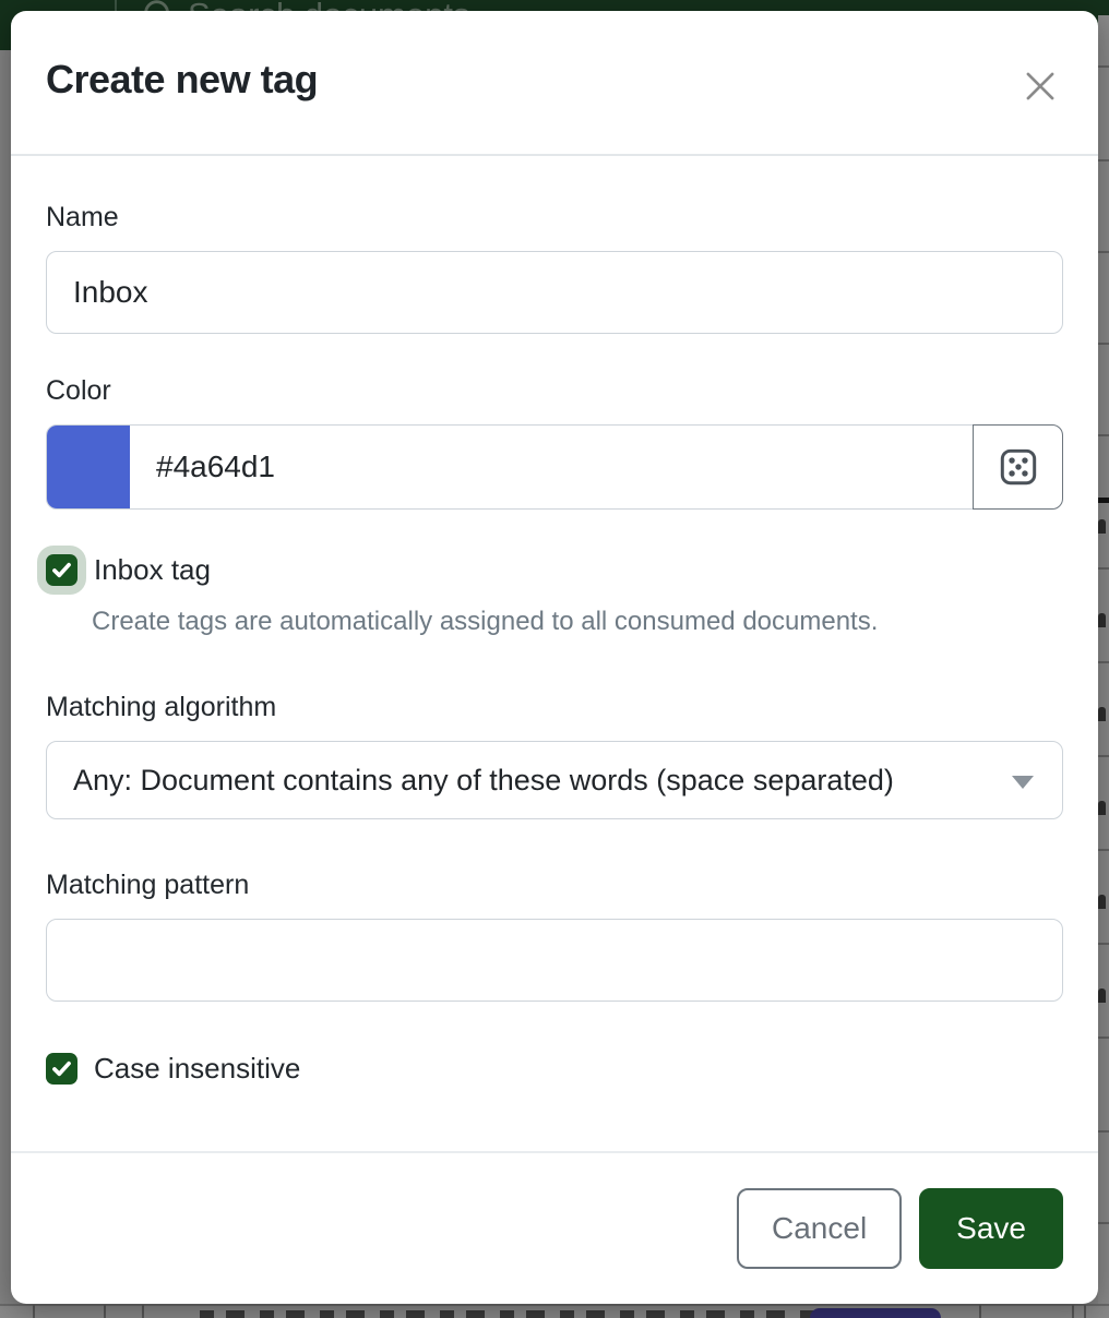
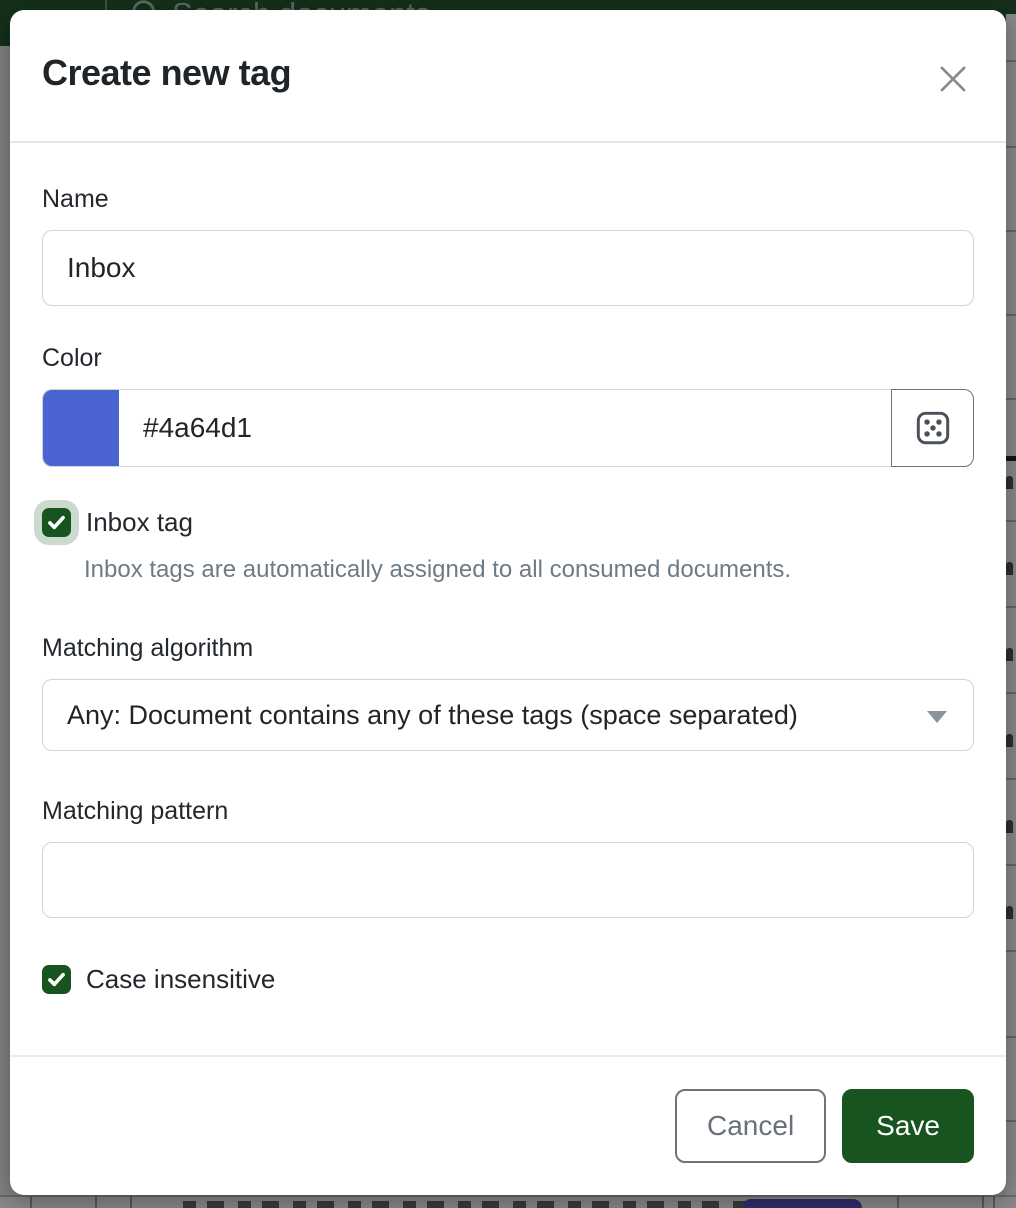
  Create new tag
  Name
  Inbox
  Color
  #4a64d1
  Inbox tag
- Create tags are automatically assigned to all consumed documents.
+ Inbox tags are automatically assigned to all consumed documents.
  Matching algorithm
- Any: Document contains any of these words (space separated)
+ Any: Document contains any of these tags (space separated)
  Matching pattern
  Case insensitive
  Cancel
  Save
